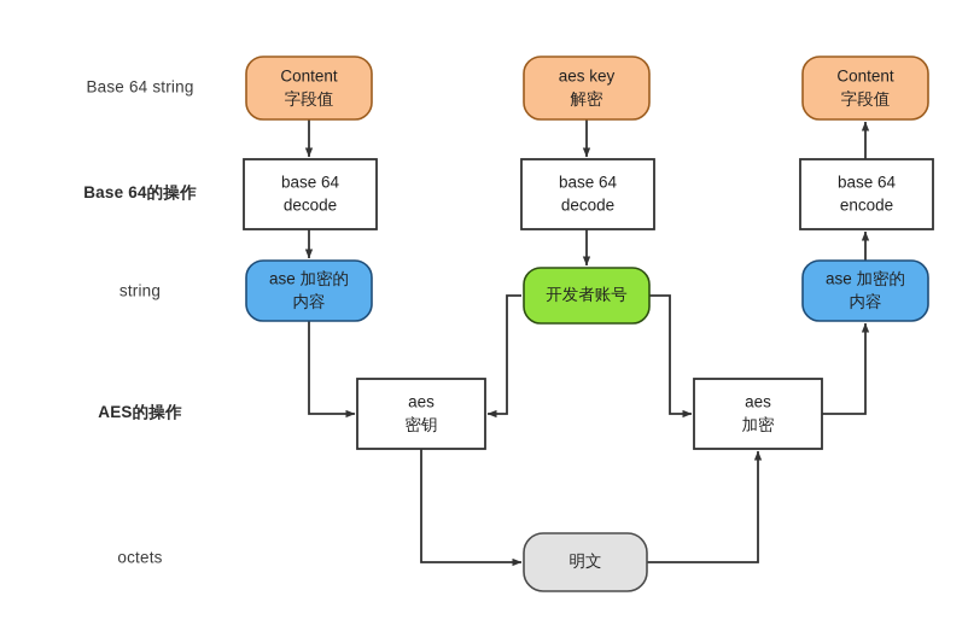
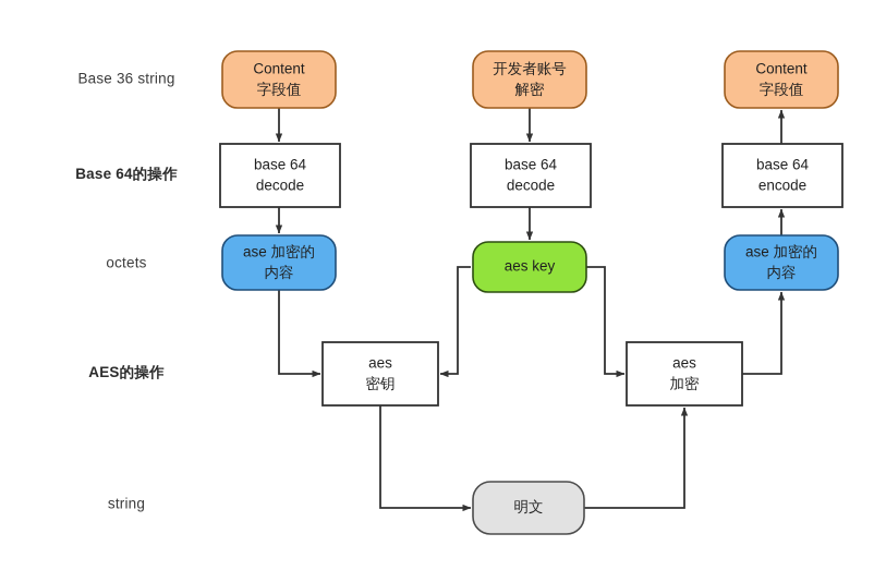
- Base 64 string
+ Base 36 string
  Base 64的操作
- string
+ octets
  AES的操作
- octets
+ string
  Content
  字段值
- aes key
+ 开发者账号
  解密
  Content
  字段值
  base 64
  decode
  base 64
  decode
  base 64
  encode
  ase 加密的
  内容
- 开发者账号
+ aes key
  ase 加密的
  内容
  aes
  密钥
  aes
  加密
  明文
